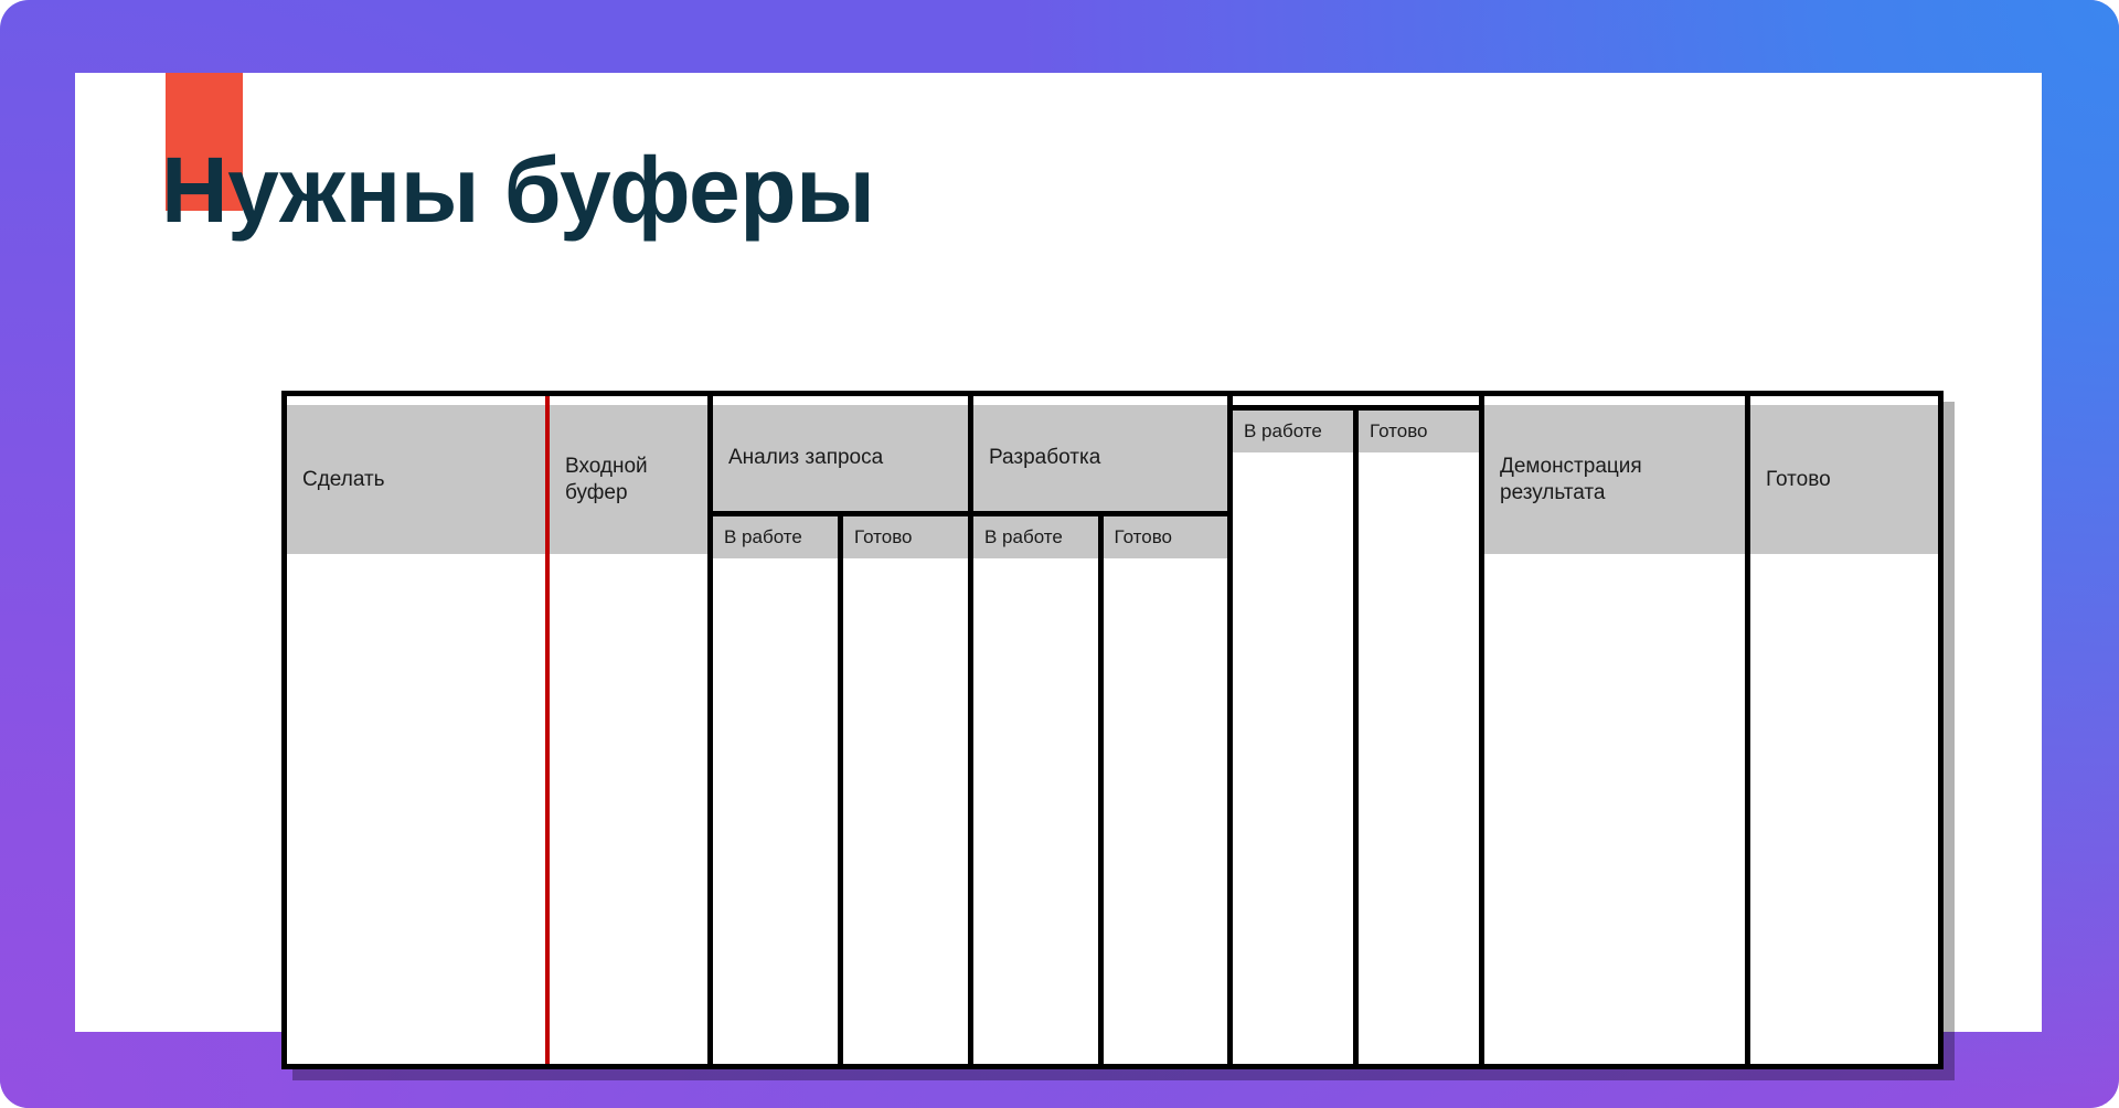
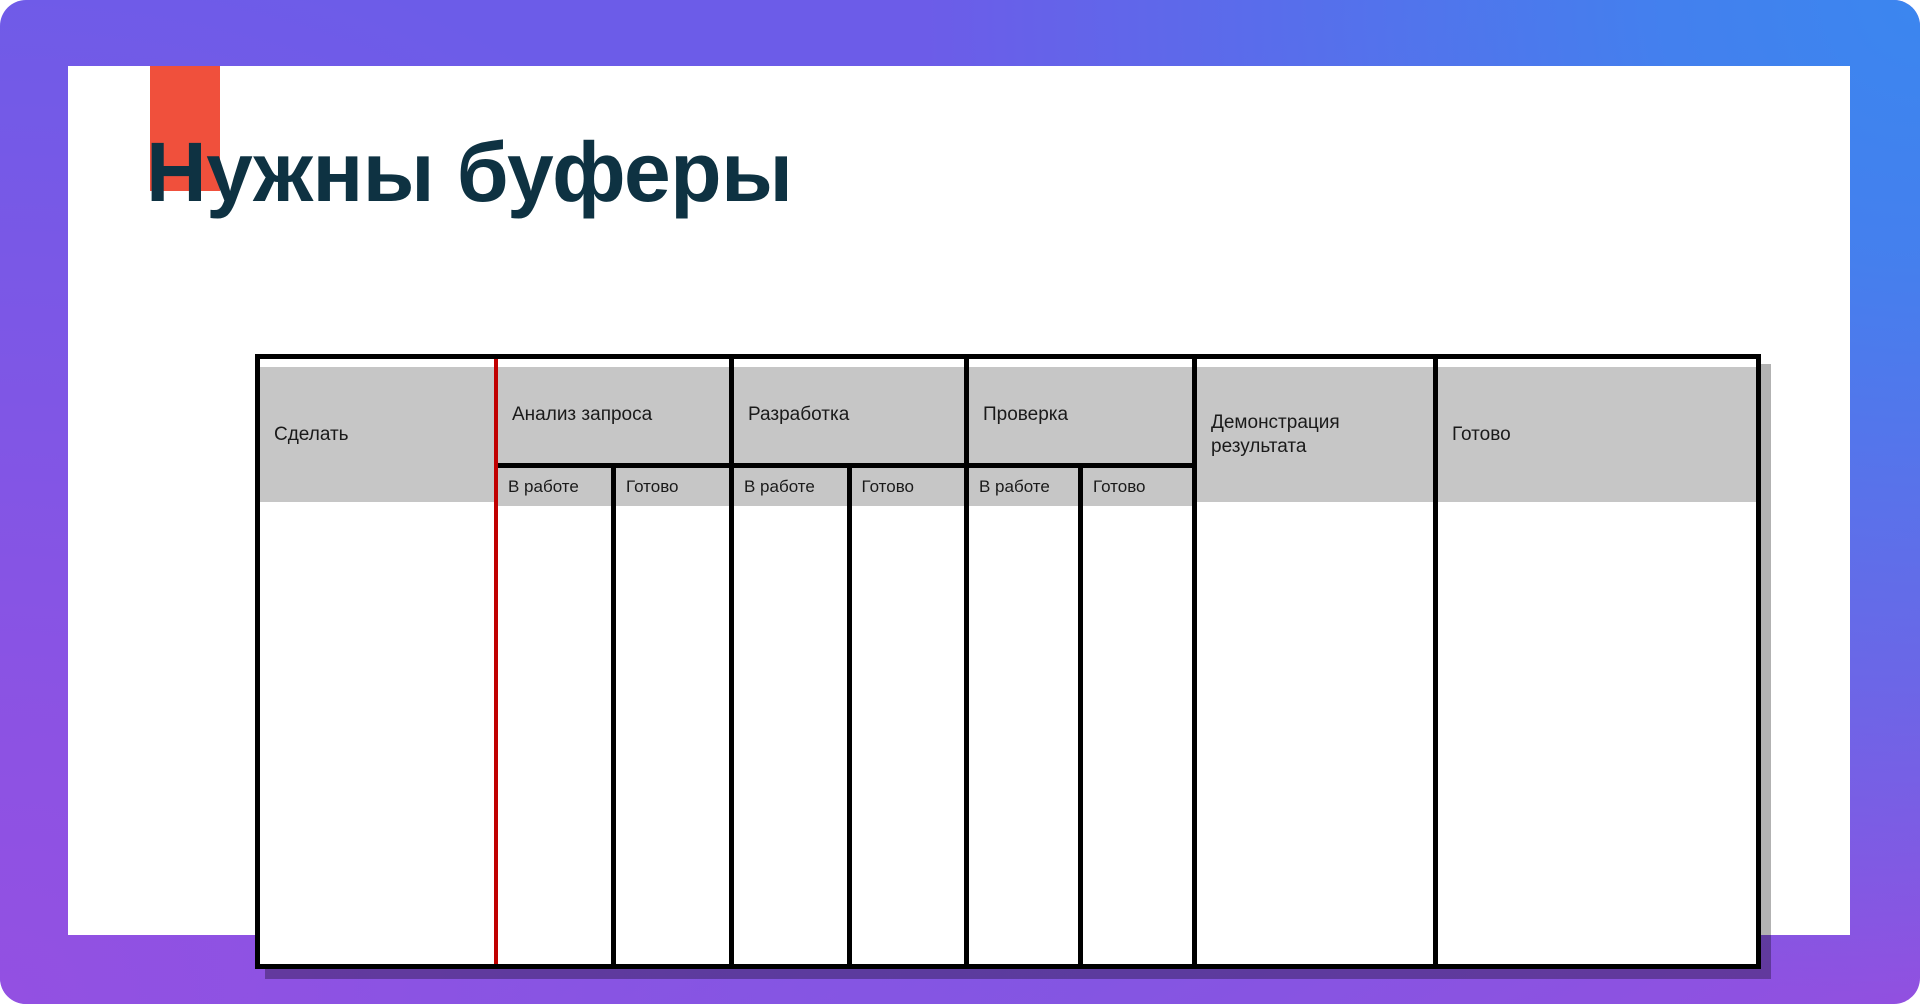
  Нужны буферы
  Сделать
- Входной буфер
  Анализ запроса
  В работе
  Готово
  Разработка
  В работе
  Готово
+ Проверка
  В работе
  Готово
  Демонстрация результата
  Готово
